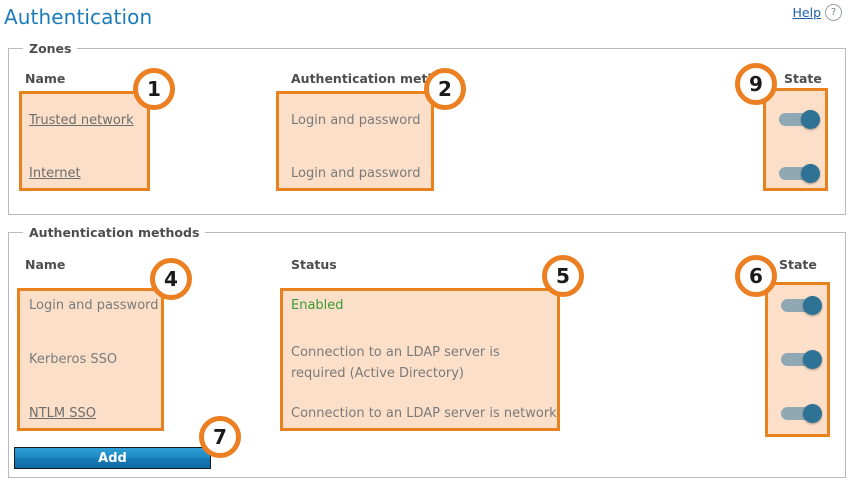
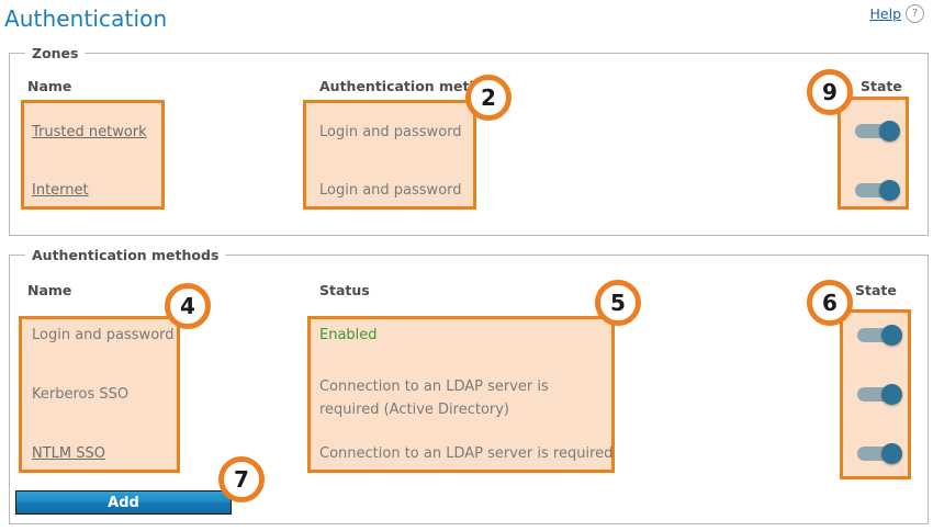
  Authentication
  Help
  ?
  Zones
  Name
  Authentication met
  State
  Trusted network
  Login and password
  Internet
  Login and password
- 1
  2
  9
  Authentication methods
  Name
  Status
  State
  Login and password
  Enabled
  Kerberos SSO
  Connection to an LDAP server is required (Active Directory)
  NTLM SSO
- Connection to an LDAP server is network
+ Connection to an LDAP server is required
  4
  5
  6
  7
  Add
